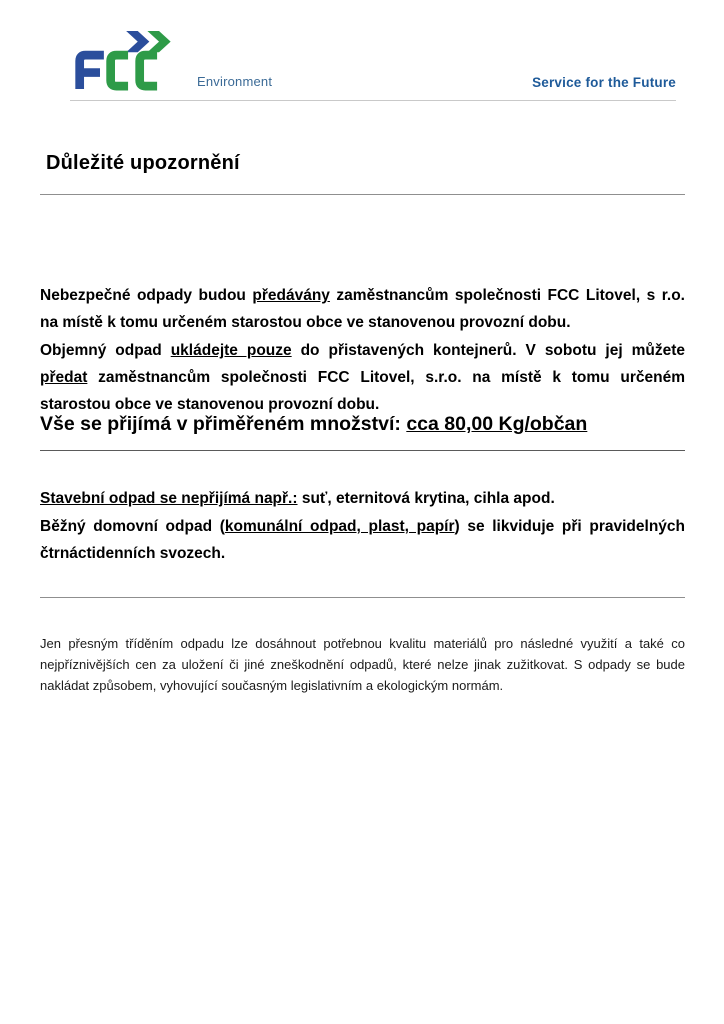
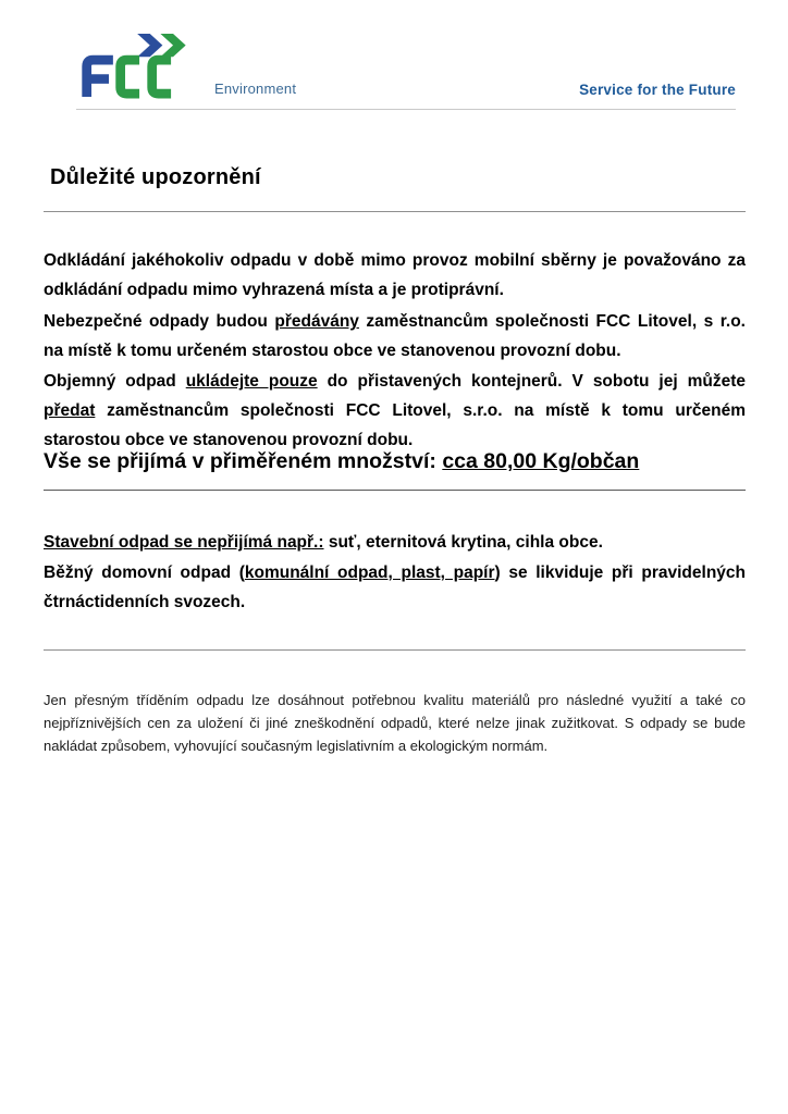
  Environment
  Service for the Future
  Důležité upozornění
+ Odkládání jakéhokoliv odpadu v době mimo provoz mobilní sběrny je považováno za odkládání odpadu mimo vyhrazená místa a je protiprávní.
  Nebezpečné odpady budou předávány zaměstnancům společnosti FCC Litovel, s r.o. na místě k tomu určeném starostou obce ve stanovenou provozní dobu.
  Objemný odpad ukládejte pouze do přistavených kontejnerů. V sobotu jej můžete předat zaměstnancům společnosti FCC Litovel, s.r.o. na místě k tomu určeném starostou obce ve stanovenou provozní dobu.
  Vše se přijímá v přiměřeném množství: cca 80,00 Kg/občan
- Stavební odpad se nepřijímá např.: suť, eternitová krytina, cihla apod.
+ Stavební odpad se nepřijímá např.: suť, eternitová krytina, cihla obce.
  Běžný domovní odpad (komunální odpad, plast, papír) se likviduje při pravidelných čtrnáctidenních svozech.
  Jen přesným tříděním odpadu lze dosáhnout potřebnou kvalitu materiálů pro následné využití a také co nejpříznivějších cen za uložení či jiné zneškodnění odpadů, které nelze jinak zužitkovat. S odpady se bude nakládat způsobem, vyhovující současným legislativním a ekologickým normám.
